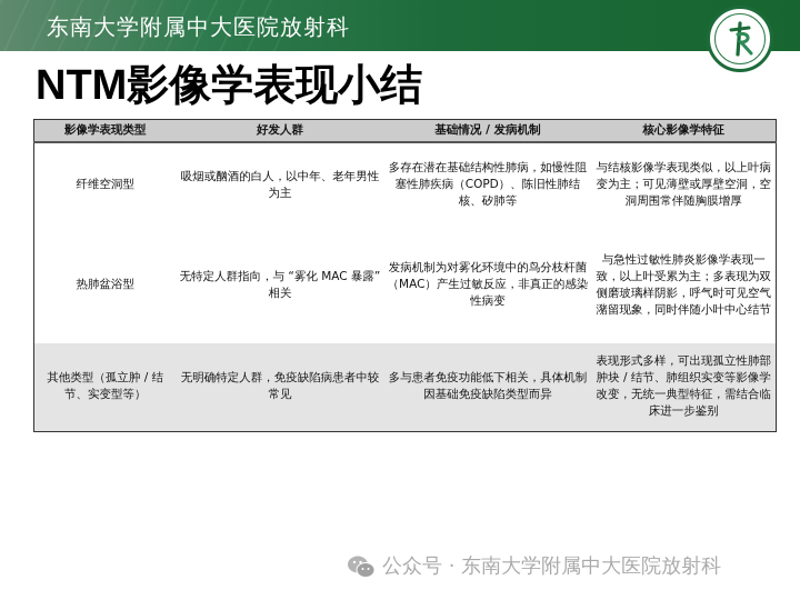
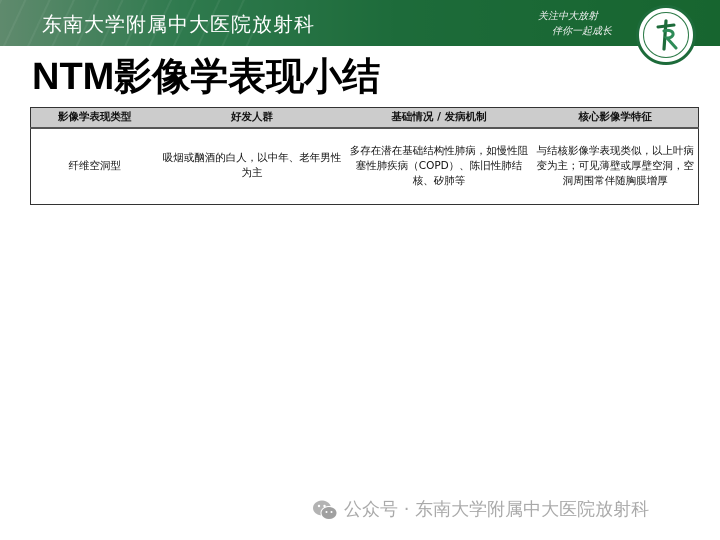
  东南大学附属中大医院放射科
+ 关注中大放射
+ 伴你一起成长
  NTM影像学表现小结
  影像学表现类型	好发人群	基础情况 / 发病机制	核心影像学特征
  纤维空洞型	吸烟或酗酒的白人，以中年、老年男性为主	多存在潜在基础结构性肺病，如慢性阻塞性肺疾病（COPD）、陈旧性肺结核、矽肺等	与结核影像学表现类似，以上叶病变为主；可见薄壁或厚壁空洞，空洞周围常伴随胸膜增厚
- 热肺盆浴型	无特定人群指向，与 “雾化 MAC 暴露” 相关	发病机制为对雾化环境中的鸟分枝杆菌（MAC）产生过敏反应，非真正的感染性病变	与急性过敏性肺炎影像学表现一致，以上叶受累为主；多表现为双侧磨玻璃样阴影，呼气时可见空气潴留现象，同时伴随小叶中心结节
- 其他类型（孤立肿 / 结节、实变型等）	无明确特定人群，免疫缺陷病患者中较常见	多与患者免疫功能低下相关，具体机制因基础免疫缺陷类型而异	表现形式多样，可出现孤立性肺部肿块 / 结节、肺组织实变等影像学改变，无统一典型特征，需结合临床进一步鉴别
  公众号 · 东南大学附属中大医院放射科
